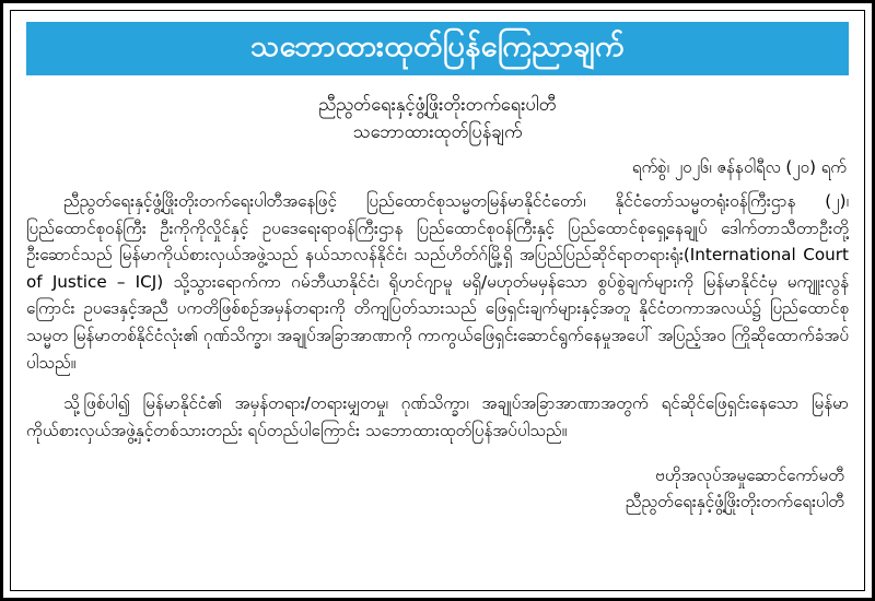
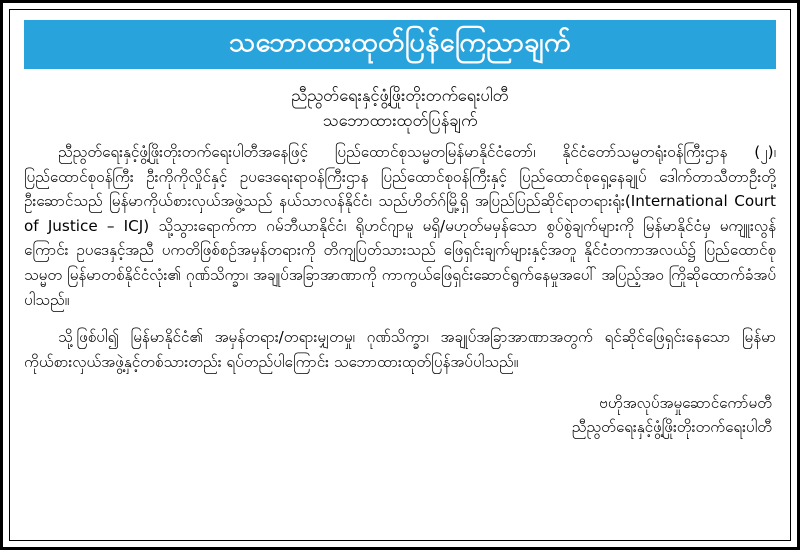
  သဘောထားထုတ်ပြန်ကြေညာချက်
  ညီညွတ်ရေးနှင့်ဖွံ့ဖြိုးတိုးတက်ရေးပါတီ
  သဘောထားထုတ်ပြန်ချက်
- ရက်စွဲ၊ ၂၀၂၆၊ ဇန်နဝါရီလ (၂၀) ရက်
  ညီညွတ်ရေးနှင့်ဖွံ့ဖြိုးတိုးတက်ရေးပါတီအနေဖြင့် ပြည်ထောင်စုသမ္မတမြန်မာနိုင်ငံတော်၊ နိုင်ငံတော်သမ္မတရုံးဝန်ကြီးဌာန (၂)၊ ပြည်ထောင်စုဝန်ကြီး ဦးကိုကိုလှိုင်နှင့် ဥပဒေရေးရာဝန်ကြီးဌာန ပြည်ထောင်စုဝန်ကြီးနှင့် ပြည်ထောင်စုရှေ့နေချုပ် ဒေါက်တာသီတာဦးတို့ ဦးဆောင်သည် မြန်မာကိုယ်စားလှယ်အဖွဲ့သည် နယ်သာလန်နိုင်ငံ၊ သည်ဟိတ်ဂ်မြို့ရှိ အပြည်ပြည်ဆိုင်ရာတရားရုံး(International Court of Justice – ICJ) သို့သွားရောက်ကာ ဂမ်ဘီယာနိုင်ငံ၊ ရိုဟင်ဂျာမူ မရှိ/မဟုတ်မမှန်သော စွပ်စွဲချက်များကို မြန်မာနိုင်ငံမှ မကျူးလွန်ကြောင်း ဥပဒေနှင့်အညီ ပကတိဖြစ်စဉ်အမှန်တရားကို တိကျပြတ်သားသည် ဖြေရှင်းချက်များနှင့်အတူ နိုင်ငံတကာအလယ်၌ ပြည်ထောင်စုသမ္မတ မြန်မာတစ်နိုင်ငံလုံး၏ ဂုဏ်သိက္ခာ၊ အချုပ်အခြာအာဏာကို ကာကွယ်ဖြေရှင်းဆောင်ရွက်နေမှုအပေါ် အပြည့်အဝ ကြိုဆိုထောက်ခံအပ်ပါသည်။
  သို့ဖြစ်ပါ၍ မြန်မာနိုင်ငံ၏ အမှန်တရား/တရားမျှတမှု၊ ဂုဏ်သိက္ခာ၊ အချုပ်အခြာအာဏာအတွက် ရင်ဆိုင်ဖြေရှင်းနေသော မြန်မာကိုယ်စားလှယ်အဖွဲ့နှင့်တစ်သားတည်း ရပ်တည်ပါကြောင်း သဘောထားထုတ်ပြန်အပ်ပါသည်။
  ဗဟိုအလုပ်အမှုဆောင်ကော်မတီ
  ညီညွတ်ရေးနှင့်ဖွံ့ဖြိုးတိုးတက်ရေးပါတီ
